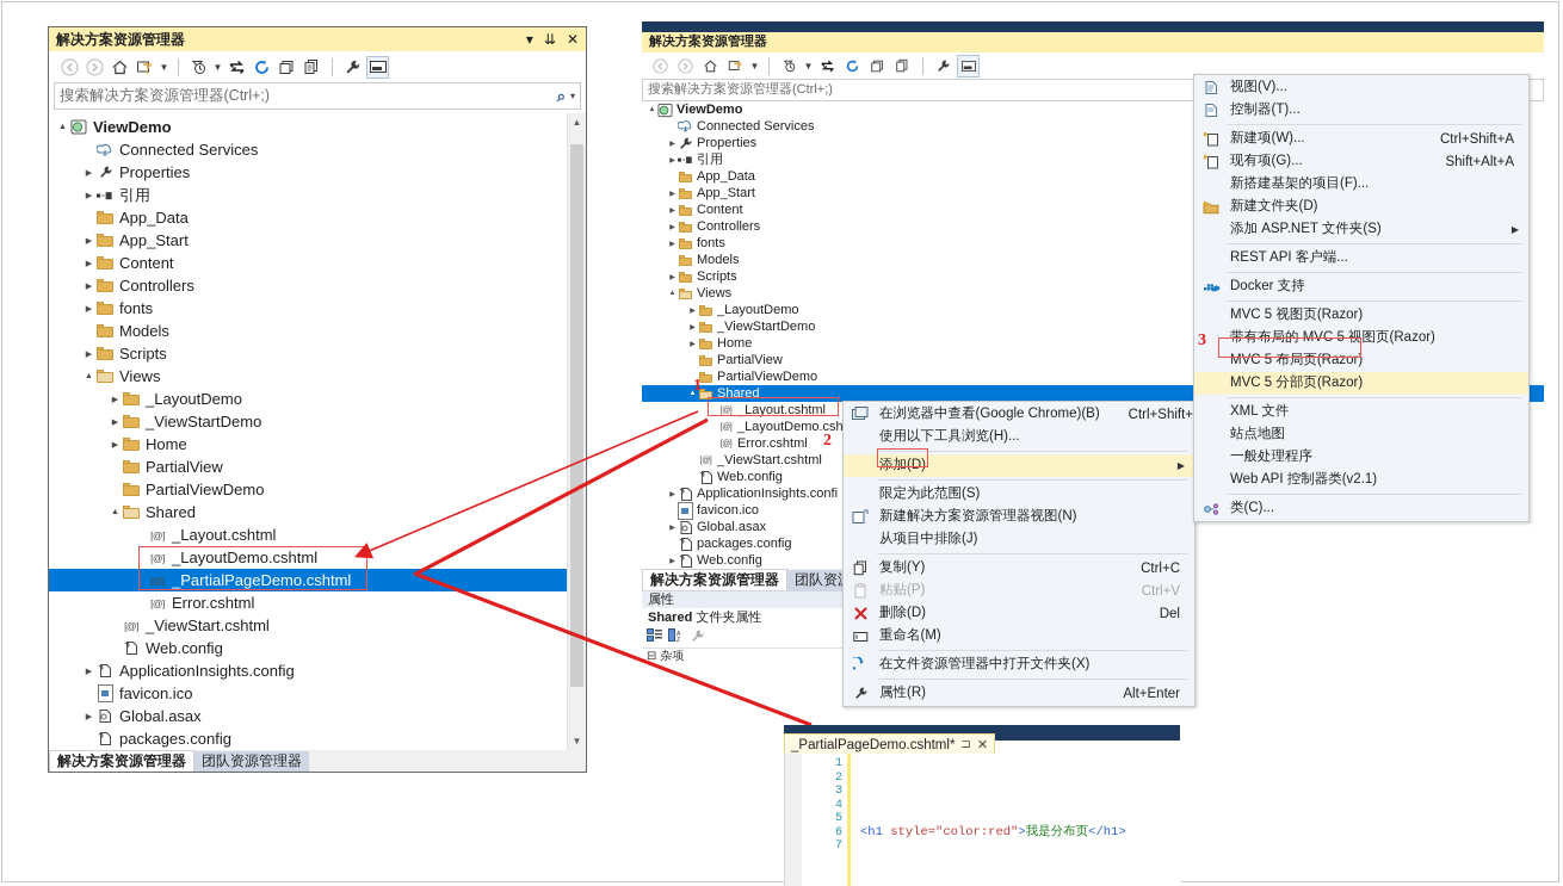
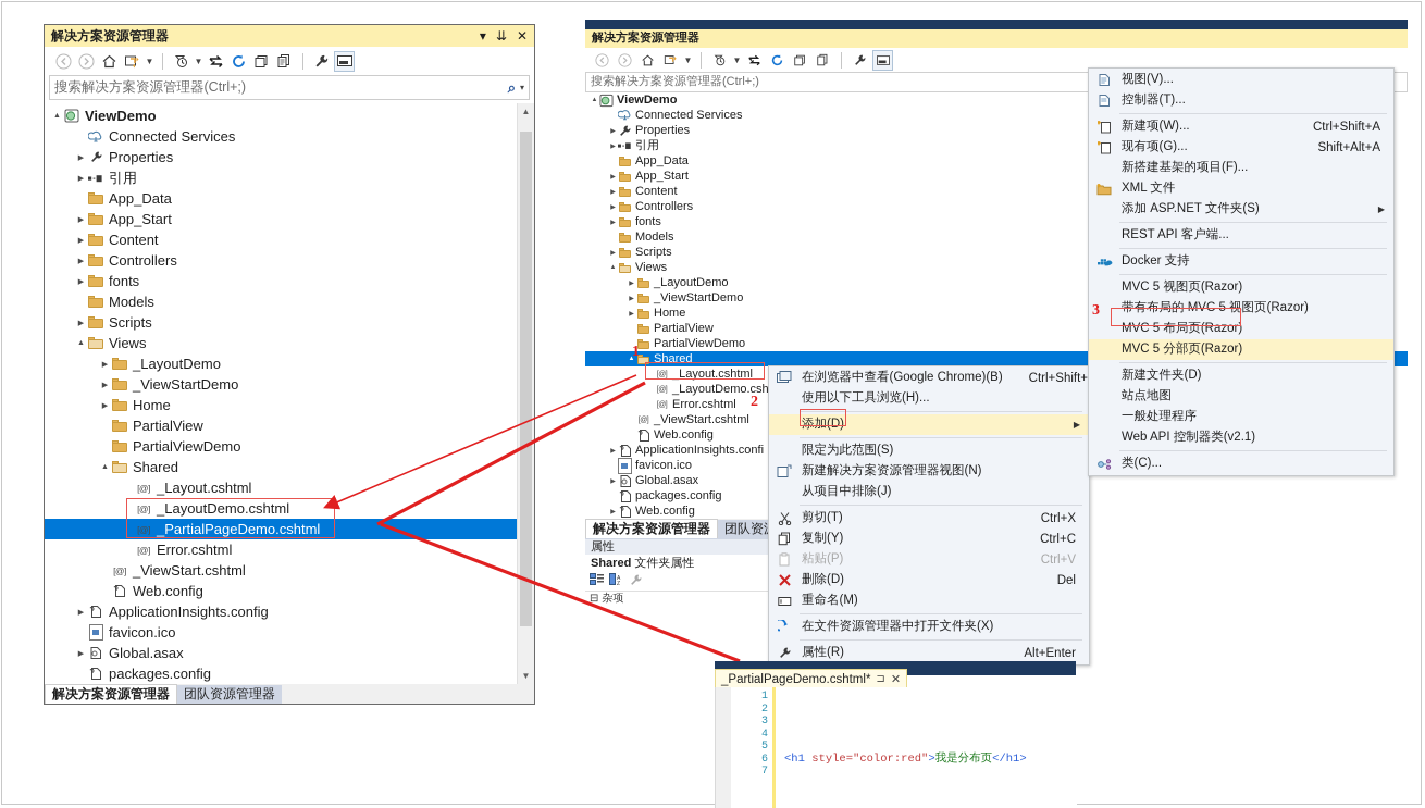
  解决方案资源管理器
  ▾
  ⇊
  ✕
  ▼
  ▼
  搜索解决方案资源管理器(Ctrl+;)
  ⌕
  ▾
  ViewDemo
  Connected Services
  Properties
  引用
  App_Data
  App_Start
  Content
  Controllers
  fonts
  Models
  Scripts
  Views
  _LayoutDemo
  _ViewStartDemo
  Home
  PartialView
  PartialViewDemo
  Shared
  [@]
  _Layout.cshtml
  [@]
  _LayoutDemo.cshtml
  [@]
  _PartialPageDemo.cshtml
  [@]
  Error.cshtml
  [@]
  _ViewStart.cshtml
  Web.config
  ApplicationInsights.config
  favicon.ico
  Global.asax
  packages.config
  ▲
  ▼
  解决方案资源管理器
  团队资源管理器
  解决方案资源管理器
  ▼
  ▼
  搜索解决方案资源管理器(Ctrl+;)
  ViewDemo
  Connected Services
  Properties
  引用
  App_Data
  App_Start
  Content
  Controllers
  fonts
  Models
  Scripts
  Views
  _LayoutDemo
  _ViewStartDemo
  Home
  PartialView
  PartialViewDemo
  Shared
  _Layout.cshtml
  _LayoutDemo.csh
  Error.cshtml
  _ViewStart.cshtml
  Web.config
  ApplicationInsights.confi
  favicon.ico
  Global.asax
  packages.config
  Web.config
  解决方案资源管理器
  属性
  Shared 文件夹属性
  ⊟
  杂项
  在浏览器中查看(Google Chrome)(B)
  Ctrl+Shift+
  使用以下工具浏览(H)...
  添加(D)
  ▶
  限定为此范围(S)
  新建解决方案资源管理器视图(N)
  从项目中排除(J)
+ 剪切(T)
+ Ctrl+X
  复制(Y)
  Ctrl+C
  粘贴(P)
  Ctrl+V
  删除(D)
  Del
  重命名(M)
  在文件资源管理器中打开文件夹(X)
  属性(R)
  Alt+Enter
  视图(V)...
  控制器(T)...
  新建项(W)...
  Ctrl+Shift+A
  现有项(G)...
  Shift+Alt+A
  新搭建基架的项目(F)...
- 新建文件夹(D)
+ XML 文件
  添加 ASP.NET 文件夹(S)
  ▶
  REST API 客户端...
  Docker 支持
  MVC 5 视图页(Razor)
  带有布局的 MVC 5 视图页(Razor)
  MVC 5 布局页(Razor)
  MVC 5 分部页(Razor)
- XML 文件
+ 新建文件夹(D)
  站点地图
  一般处理程序
  Web API 控制器类(v2.1)
  类(C)...
  1
  2
  3
  _PartialPageDemo.cshtml*
  ⊐
  ✕
  1
  2
  3
  4
  5
  6
  7
  <h1 style="color:red">我是分布页</h1>
